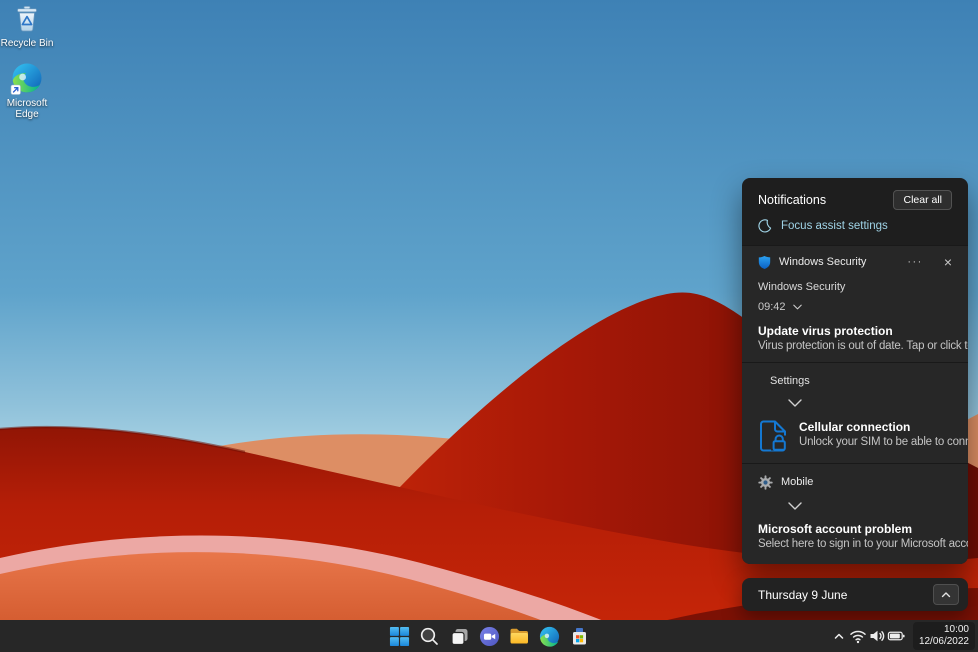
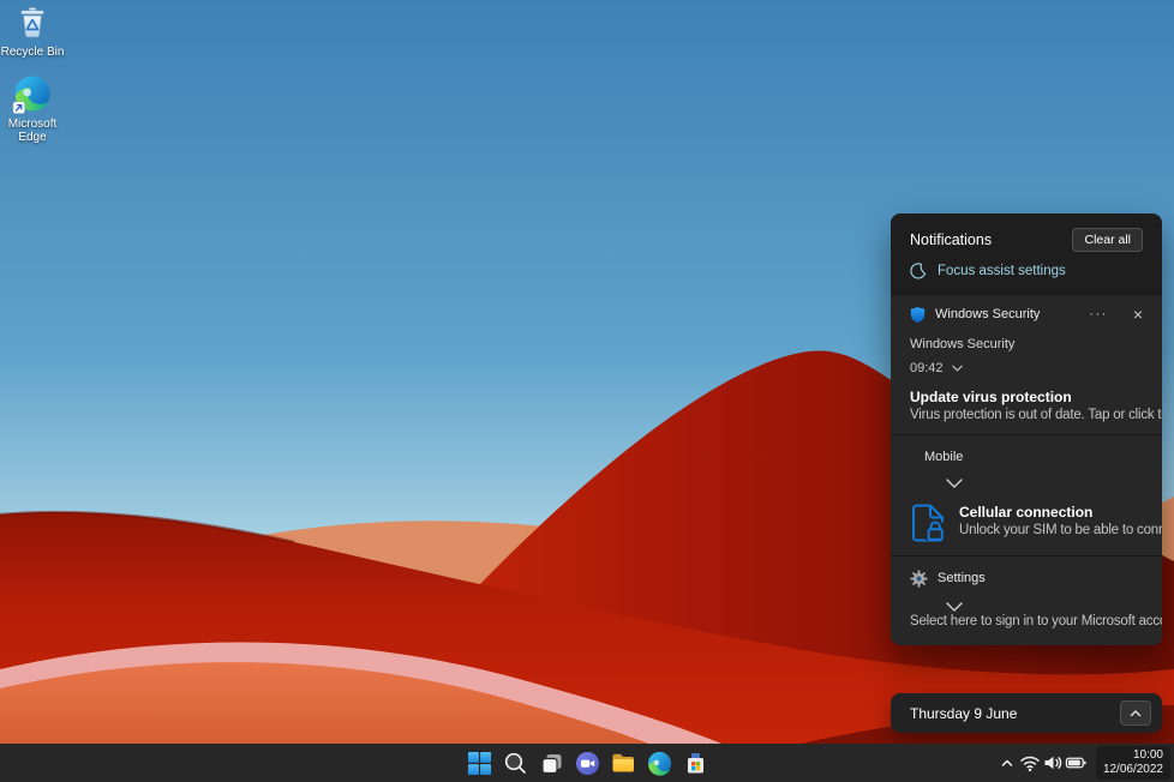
  Recycle Bin
  Microsoft Edge
  Notifications
  Clear all
  Focus assist settings
  Windows Security
  ···
  ×
  Windows Security
  09:42
  Update virus protection
  Virus protection is out of date. Tap or click t
- Settings
+ Mobile
  Cellular connection
  Unlock your SIM to be able to con
- Mobile
+ Settings
- Microsoft account problem
  Select here to sign in to your Microsoft acc
  Thursday 9 June
  10:00
  12/06/2022
